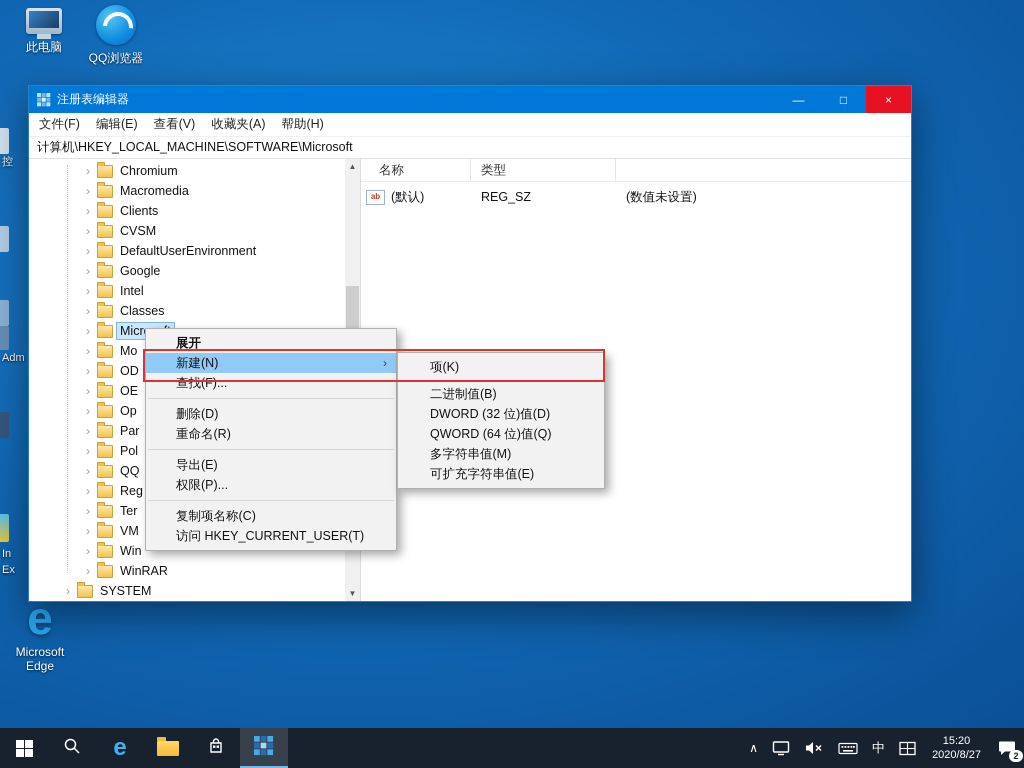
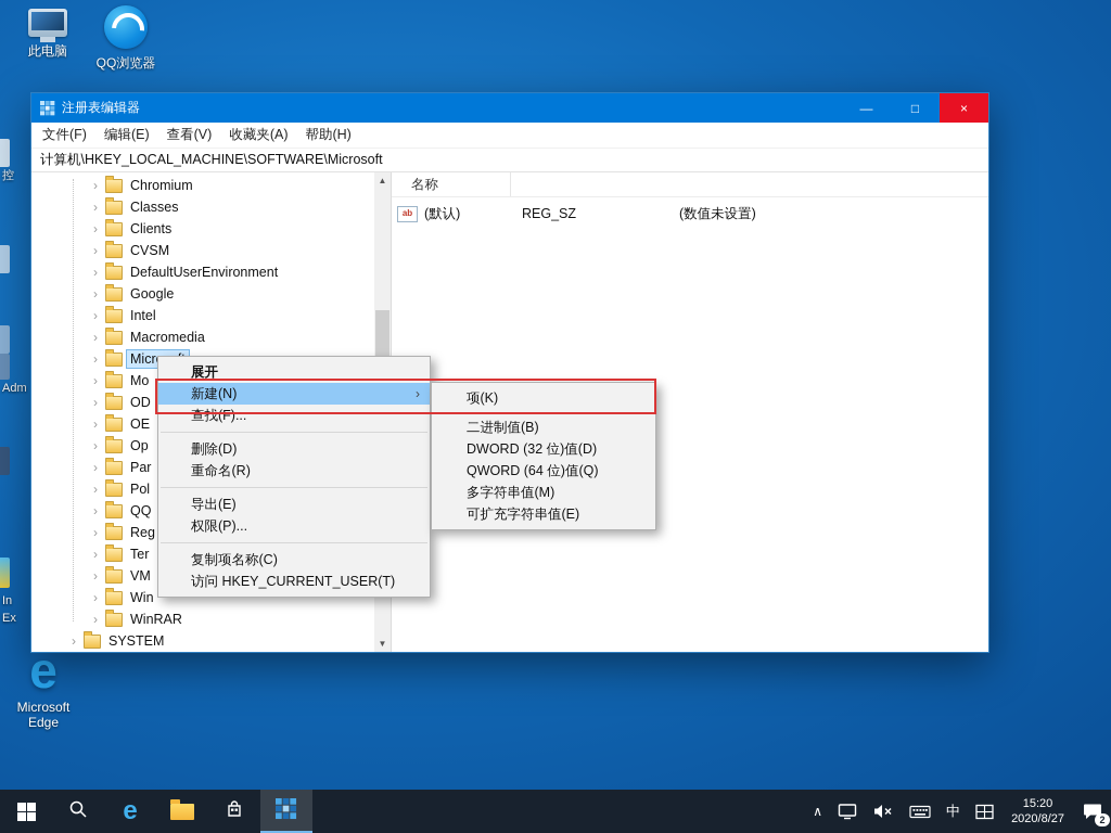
  此电脑
  QQ浏览器
  控
  Adm
  In
  Ex
  Microsoft Edge
  注册表编辑器
  —
  □
  ×
  文件(F)
  编辑(E)
  查看(V)
  收藏夹(A)
  帮助(H)
  计算机\HKEY_LOCAL_MACHINE\SOFTWARE\Microsoft
  Chromium
- Macromedia
+ Classes
  Clients
  CVSM
  DefaultUserEnvironment
  Google
  Intel
- Classes
+ Macromedia
  Mo
  OD
  OE
  Op
  Par
  Pol
  QQ
  Reg
  Ter
  VM
  Win
  WinRAR
  SYSTEM
  名称
- 类型
  ab
  (默认)
  REG_SZ
  (数值未设置)
  展开
  新建(N)
  查找(F)...
  删除(D)
  重命名(R)
  导出(E)
  权限(P)...
  复制项名称(C)
  访问 HKEY_CURRENT_USER(T)
  项(K)
  二进制值(B)
  DWORD (32 位)值(D)
  QWORD (64 位)值(Q)
  多字符串值(M)
  可扩充字符串值(E)
  中
  15:20
  2020/8/27
  2
